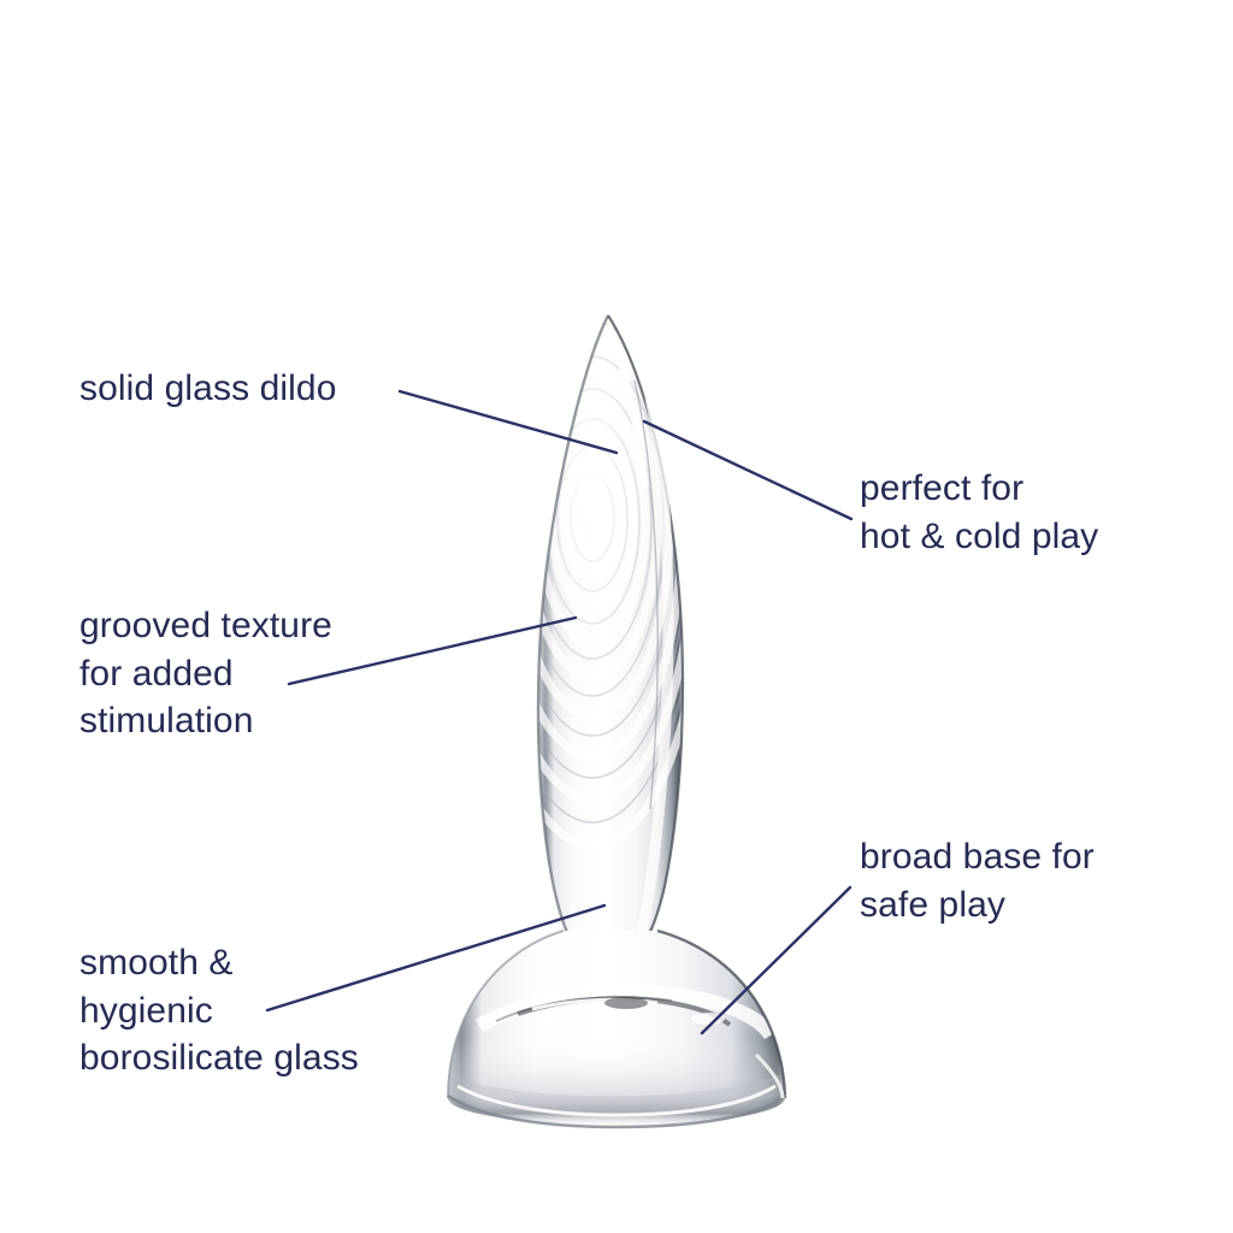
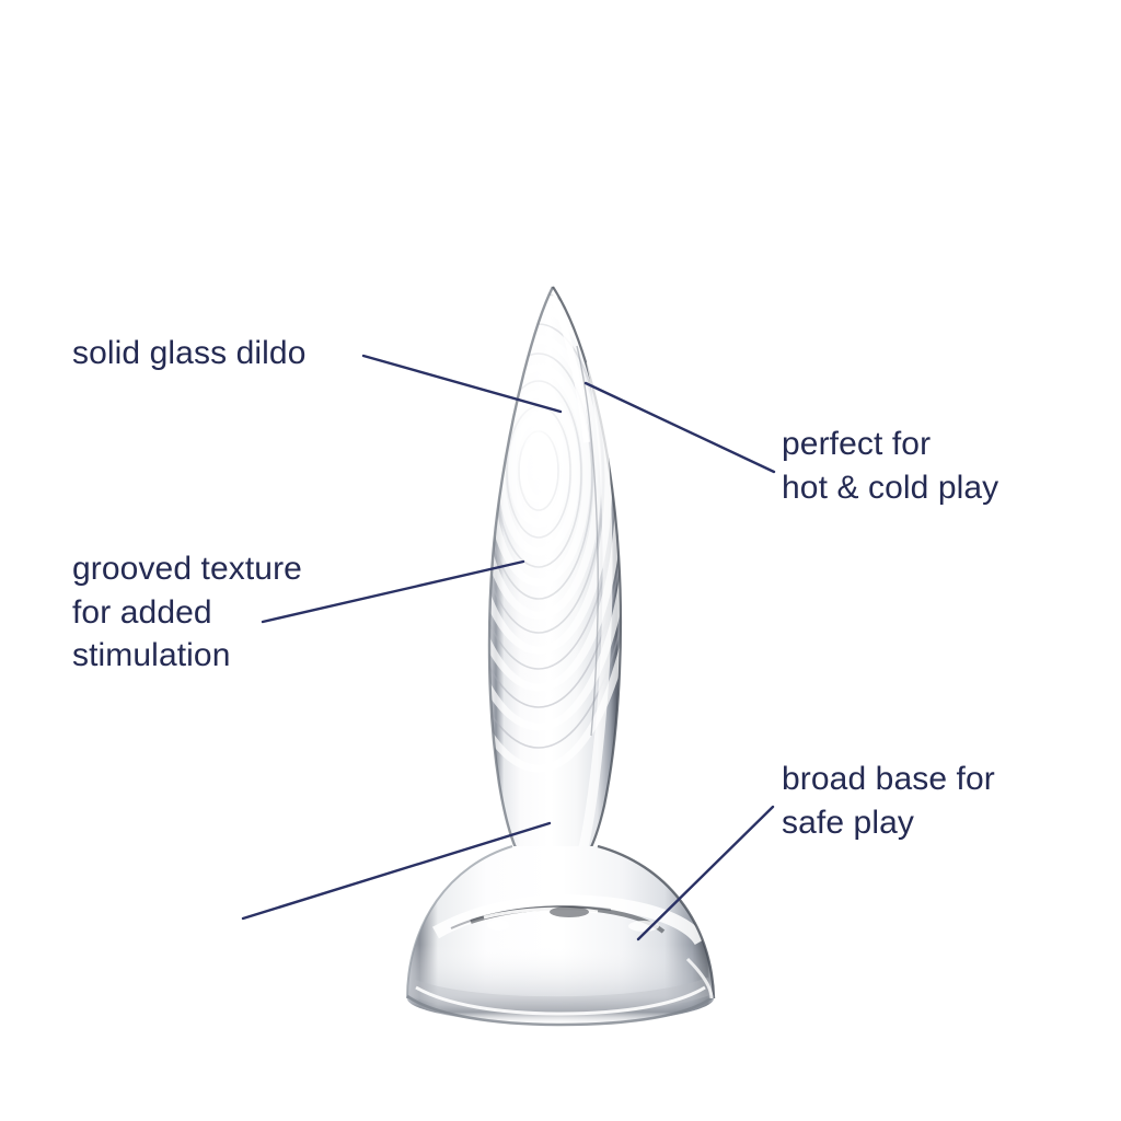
  solid glass dildo
  grooved texture
  for added
  stimulation
- smooth &
- hygienic
- borosilicate glass
  perfect for
  hot & cold play
  broad base for
  safe play
